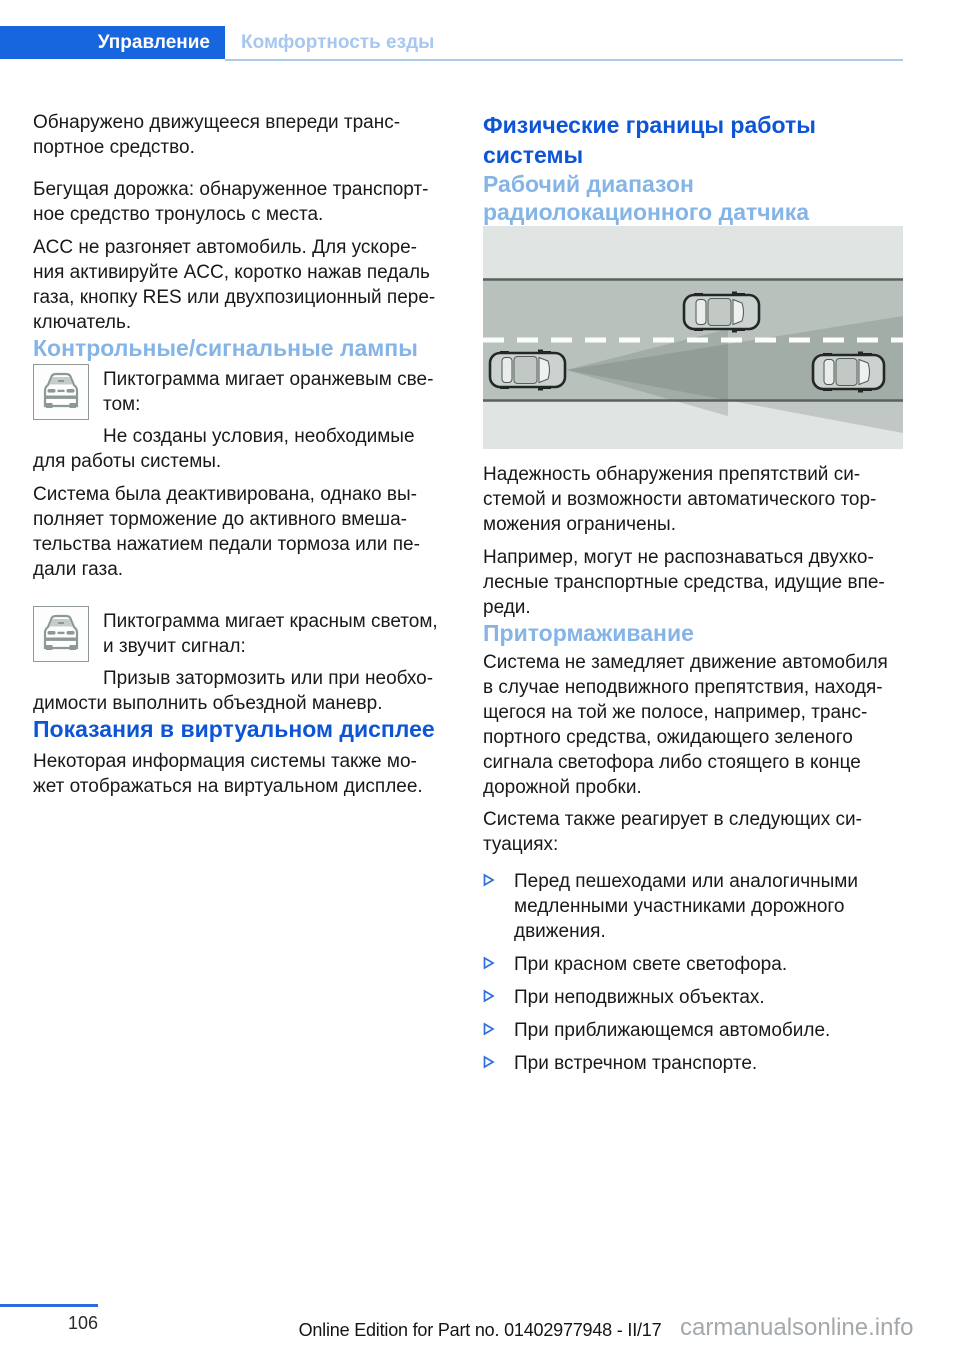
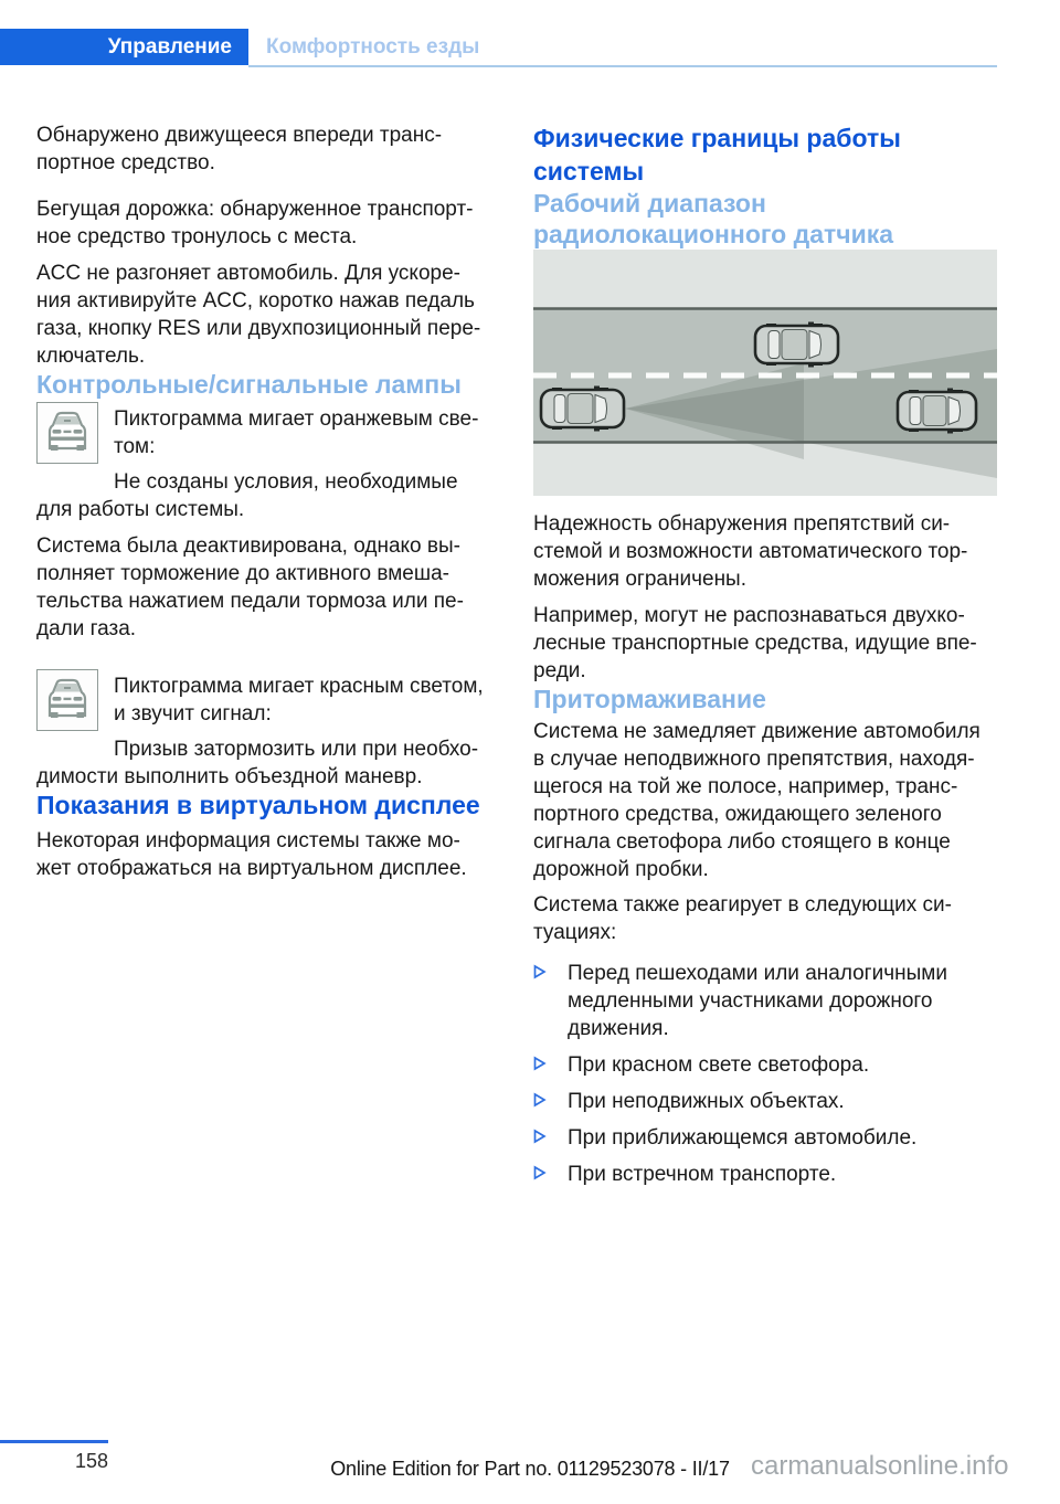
  Управление
  Комфортность езды
  Обнаружено движущееся впереди транс-
  портное средство.
  Бегущая дорожка: обнаруженное транспорт-
  ное средство тронулось с места.
  ACC не разгоняет автомобиль. Для ускоре-
  ния активируйте ACC, коротко нажав педаль
  газа, кнопку RES или двухпозиционный пере-
  ключатель.
  Контрольные/сигнальные лампы
  Пиктограмма мигает оранжевым све-
  том:
  Не созданы условия, необходимые
  для работы системы.
  Система была деактивирована, однако вы-
  полняет торможение до активного вмеша-
  тельства нажатием педали тормоза или пе-
  дали газа.
  Пиктограмма мигает красным светом,
  и звучит сигнал:
  Призыв затормозить или при необхо-
  димости выполнить объездной маневр.
  Показания в виртуальном дисплее
  Некоторая информация системы также мо-
  жет отображаться на виртуальном дисплее.
  Физические границы работы
  системы
  Рабочий диапазон
  радиолокационного датчика
  Надежность обнаружения препятствий си-
  стемой и возможности автоматического тор-
  можения ограничены.
  Например, могут не распознаваться двухко-
  лесные транспортные средства, идущие впе-
  реди.
  Притормаживание
  Система не замедляет движение автомобиля
  в случае неподвижного препятствия, находя-
  щегося на той же полосе, например, транс-
  портного средства, ожидающего зеленого
  сигнала светофора либо стоящего в конце
  дорожной пробки.
  Система также реагирует в следующих си-
  туациях:
  Перед пешеходами или аналогичными
  медленными участниками дорожного
  движения.
  При красном свете светофора.
  При неподвижных объектах.
  При приближающемся автомобиле.
  При встречном транспорте.
- 106
+ 158
- Online Edition for Part no. 01402977948 - II/17
+ Online Edition for Part no. 01129523078 - II/17
  carmanualsonline.info
